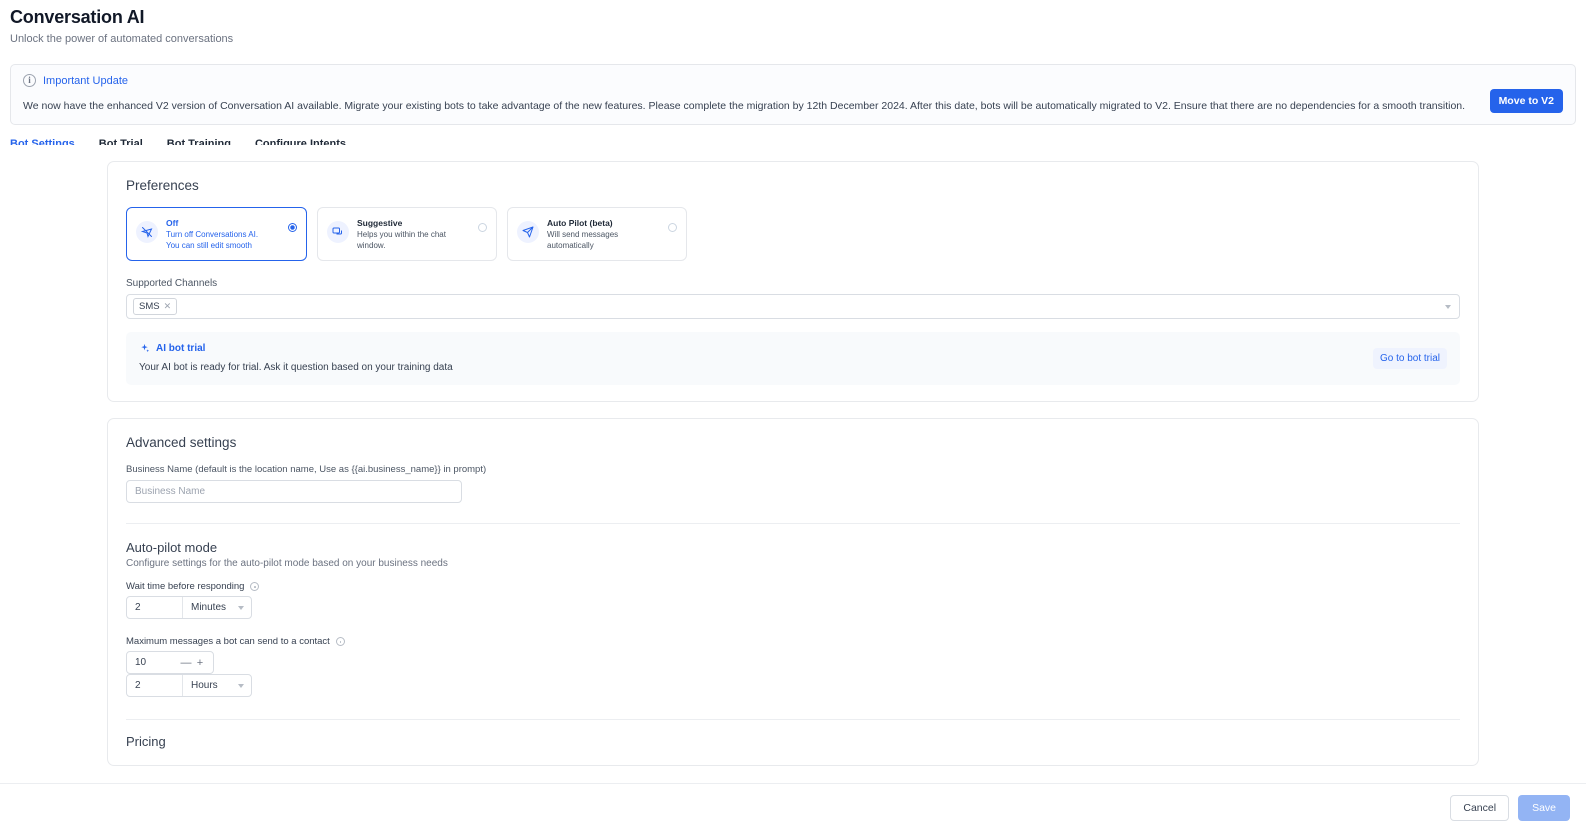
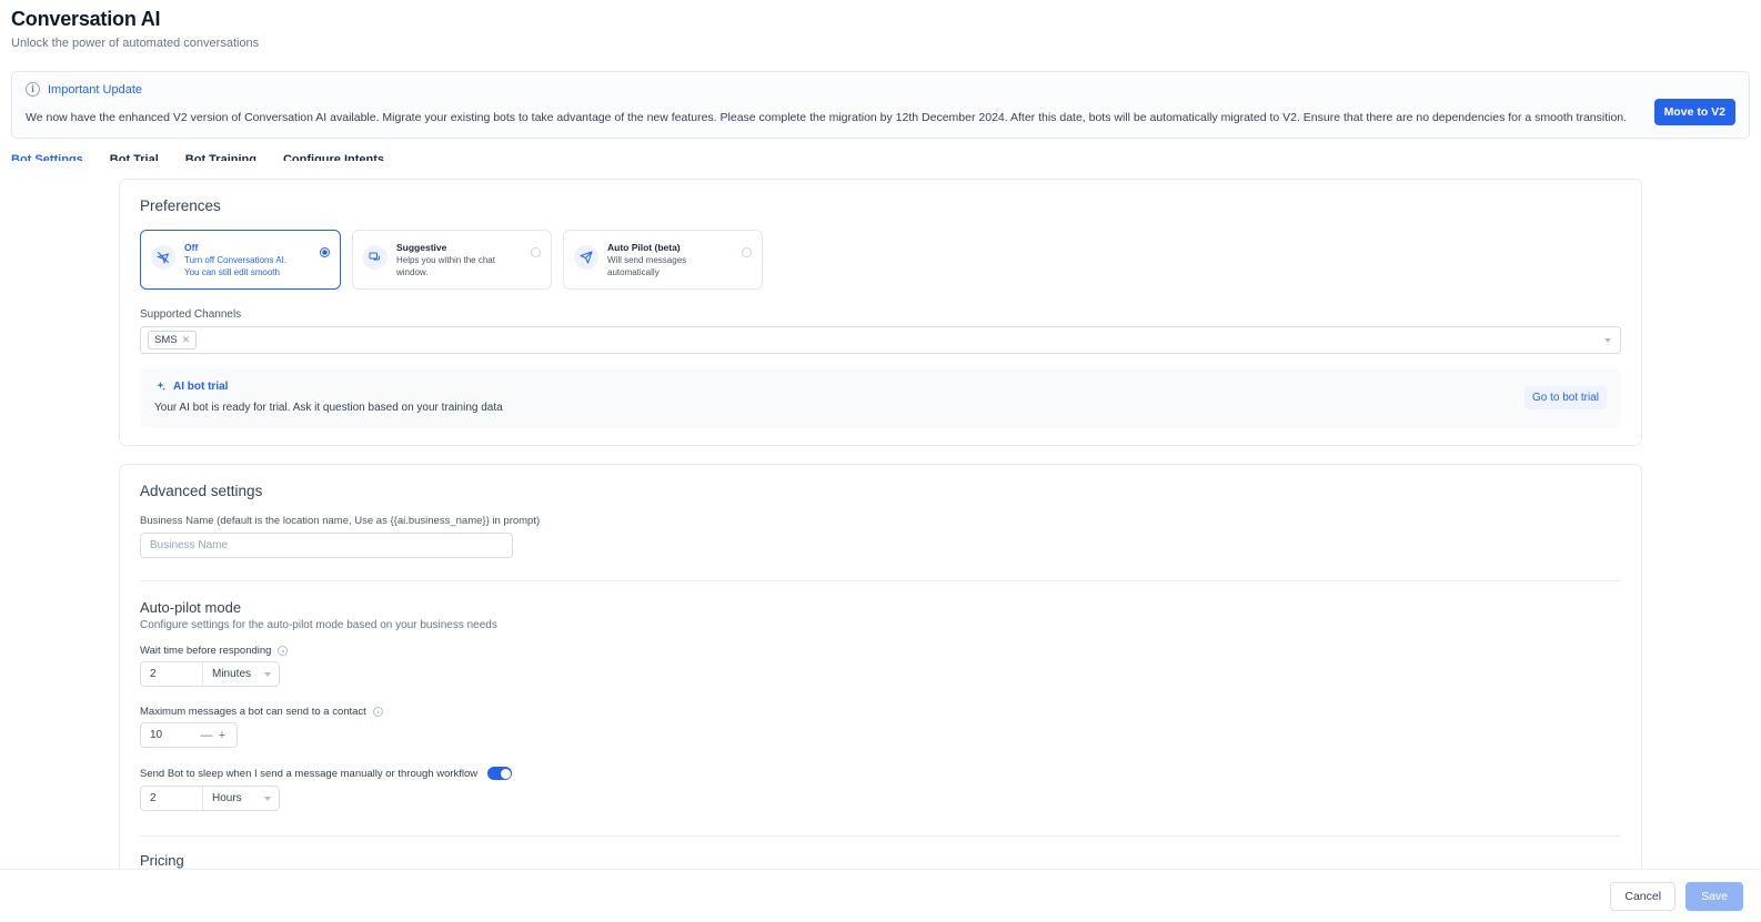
  Conversation AI
  Unlock the power of automated conversations
  i
  Important Update
  We now have the enhanced V2 version of Conversation AI available. Migrate your existing bots to take advantage of the new features. Please complete the migration by 12th December 2024. After this date, bots will be automatically migrated to V2. Ensure that there are no dependencies for a smooth transition.
  Move to V2
  Bot Settings
  Bot Trial
  Bot Training
  Configure Intents
  Preferences
  Off
  Turn off Conversations AI.
  You can still edit smooth
  Suggestive
  Helps you within the chat window.
  Auto Pilot (beta)
  Will send messages automatically
  Supported Channels
  SMS
  ✕
  AI bot trial
  Your AI bot is ready for trial. Ask it question based on your training data
  Go to bot trial
  Advanced settings
  Business Name (default is the location name, Use as {{ai.business_name}} in prompt)
  Business Name
  Auto-pilot mode
  Configure settings for the auto-pilot mode based on your business needs
  Wait time before responding
  2
  Minutes
  Maximum messages a bot can send to a contact
  10
  —
  +
+ Send Bot to sleep when I send a message manually or through workflow
  2
  Hours
  Pricing
  Cancel
  Save
